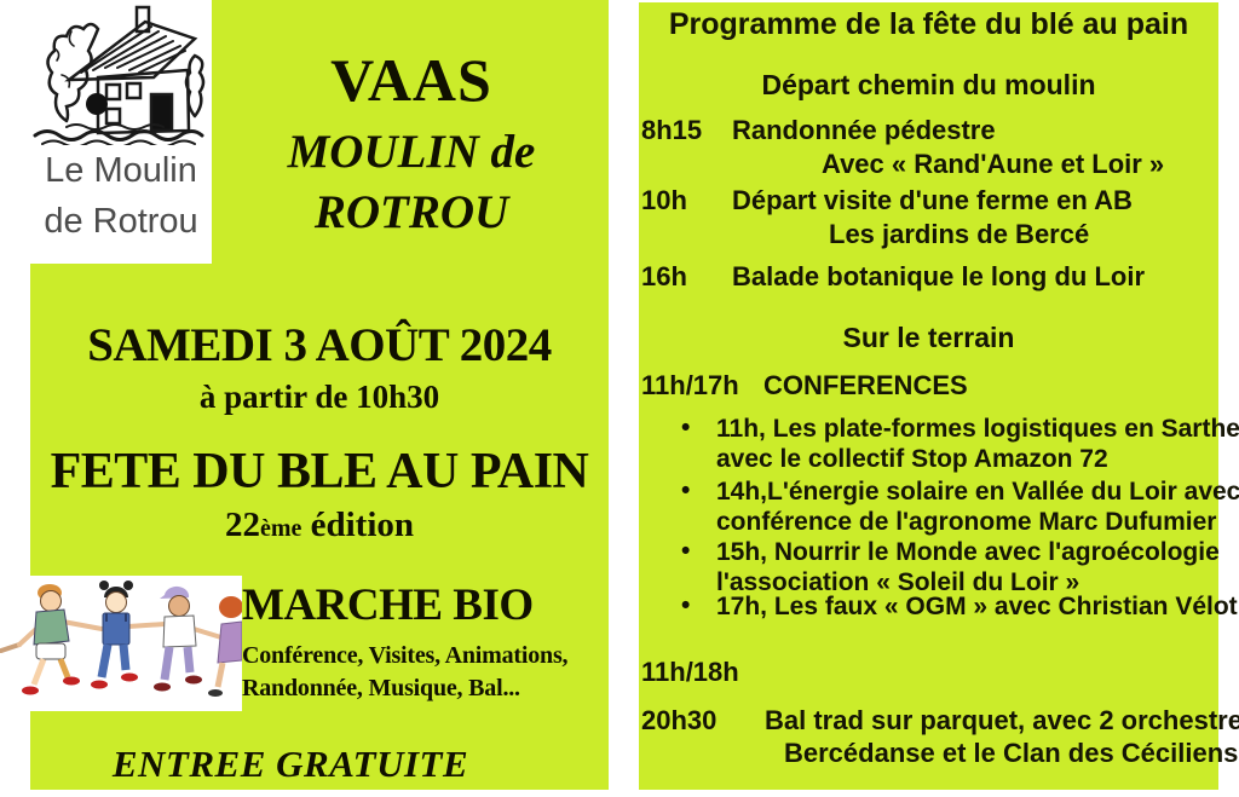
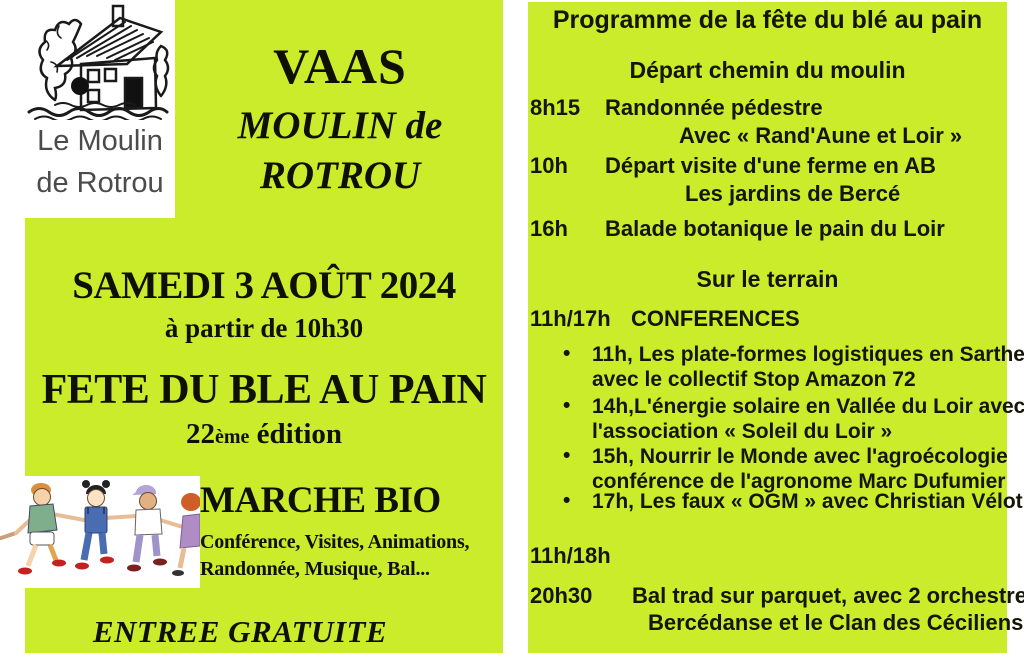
  Le Moulin
  de Rotrou
  VAAS
  MOULIN de
  ROTROU
  SAMEDI 3 AOÛT 2024
  à partir de 10h30
  FETE DU BLE AU PAIN
  22ème édition
  MARCHE BIO
  Conférence, Visites, Animations,
  Randonnée, Musique, Bal...
  ENTREE GRATUITE
  Programme de la fête du blé au pain
  Départ chemin du moulin
  8h15
  Randonnée pédestre
  Avec « Rand'Aune et Loir »
  10h
  Départ visite d'une ferme en AB
  Les jardins de Bercé
  16h
- Balade botanique le long du Loir
+ Balade botanique le pain du Loir
  Sur le terrain
  11h/17h
  CONFERENCES
  •
  11h, Les plate-formes logistiques en Sarthe
  avec le collectif Stop Amazon 72
  •
  14h,L'énergie solaire en Vallée du Loir avec
- conférence de l'agronome Marc Dufumier
+ l'association « Soleil du Loir »
  •
  15h, Nourrir le Monde avec l'agroécologie
- l'association « Soleil du Loir »
+ conférence de l'agronome Marc Dufumier
  •
  17h, Les faux « OGM » avec Christian Vélot
  11h/18h
  20h30
  Bal trad sur parquet, avec 2 orchestre
  Bercédanse et le Clan des Céciliens
